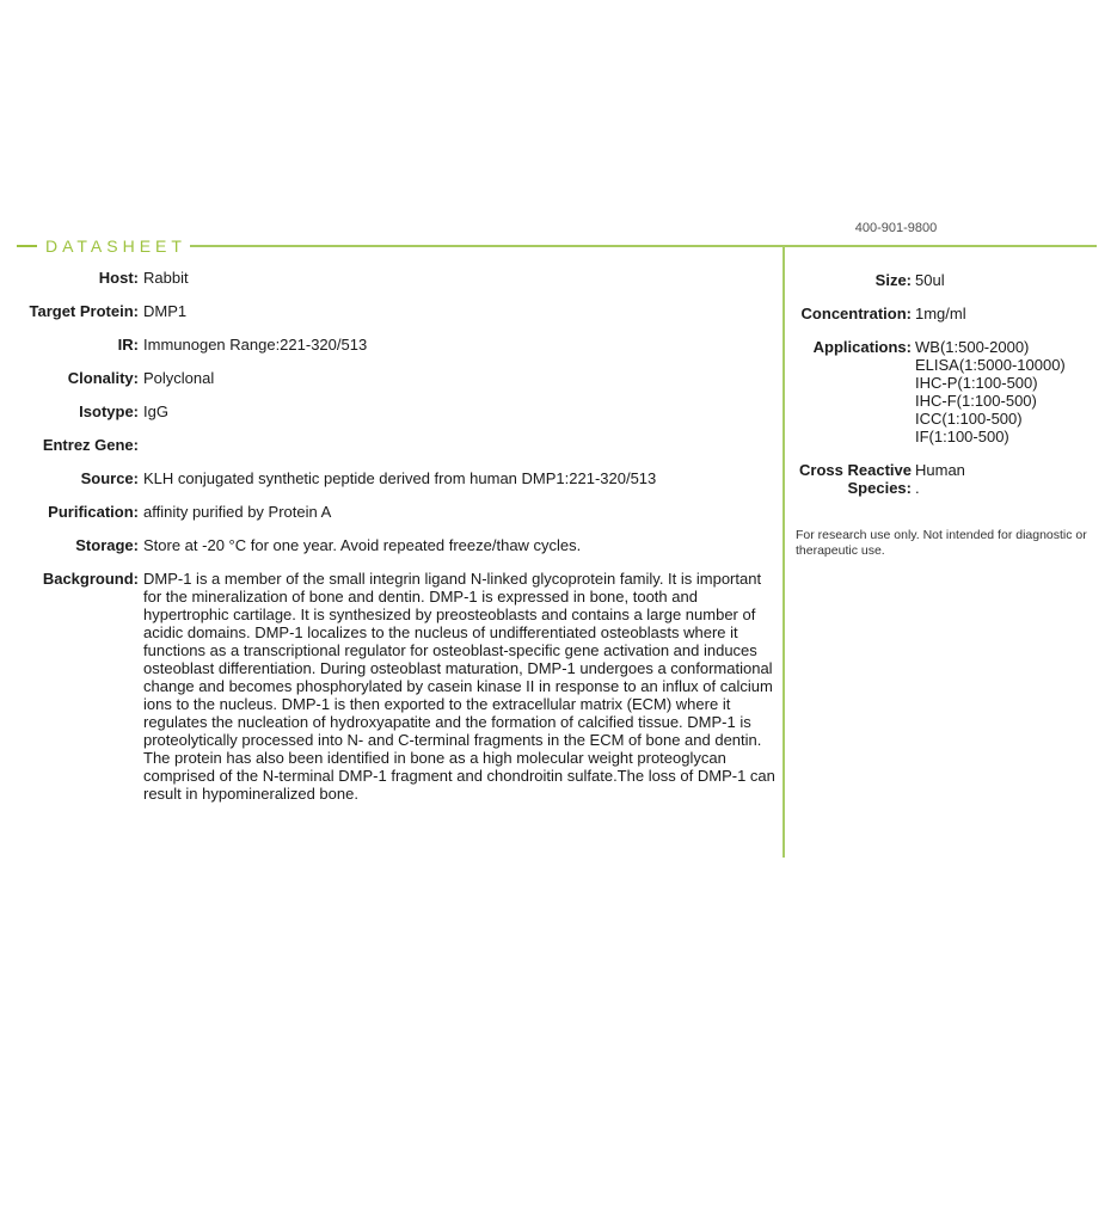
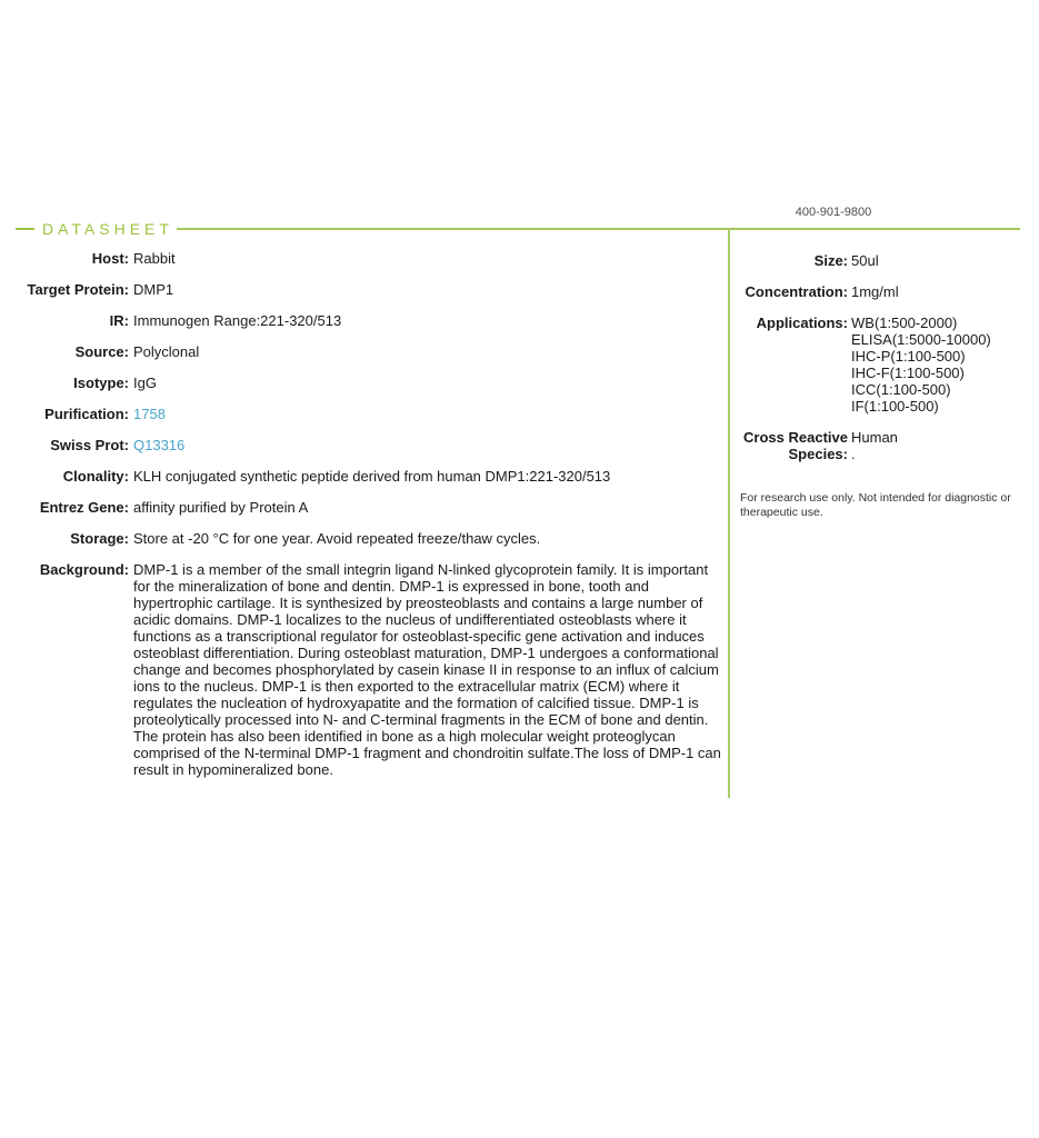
  400-901-9800
  DATASHEET
  Host:
  Rabbit
  Target Protein:
  DMP1
  IR:
  Immunogen Range:221-320/513
- Clonality:
+ Source:
  Polyclonal
  Isotype:
  IgG
- Entrez Gene:
+ Purification:
+ 1758
+ Swiss Prot:
+ Q13316
- Source:
+ Clonality:
  KLH conjugated synthetic peptide derived from human DMP1:221-320/513
- Purification:
+ Entrez Gene:
  affinity purified by Protein A
  Storage:
  Store at -20 °C for one year. Avoid repeated freeze/thaw cycles.
  Background:
  DMP-1 is a member of the small integrin ligand N-linked glycoprotein family. It is important for the mineralization of bone and dentin. DMP-1 is expressed in bone, tooth and hypertrophic cartilage. It is synthesized by preosteoblasts and contains a large number of acidic domains. DMP-1 localizes to the nucleus of undifferentiated osteoblasts where it functions as a transcriptional regulator for osteoblast-specific gene activation and induces osteoblast differentiation. During osteoblast maturation, DMP-1 undergoes a conformational change and becomes phosphorylated by casein kinase II in response to an influx of calcium ions to the nucleus. DMP-1 is then exported to the extracellular matrix (ECM) where it regulates the nucleation of hydroxyapatite and the formation of calcified tissue. DMP-1 is proteolytically processed into N- and C-terminal fragments in the ECM of bone and dentin. The protein has also been identified in bone as a high molecular weight proteoglycan comprised of the N-terminal DMP-1 fragment and chondroitin sulfate.The loss of DMP-1 can result in hypomineralized bone.
  Size:
  50ul
  Concentration:
  1mg/ml
  Applications:
  WB(1:500-2000)
  ELISA(1:5000-10000)
  IHC-P(1:100-500)
  IHC-F(1:100-500)
  ICC(1:100-500)
  IF(1:100-500)
  Cross Reactive Species:
  Human
  .
  For research use only. Not intended for diagnostic or therapeutic use.
